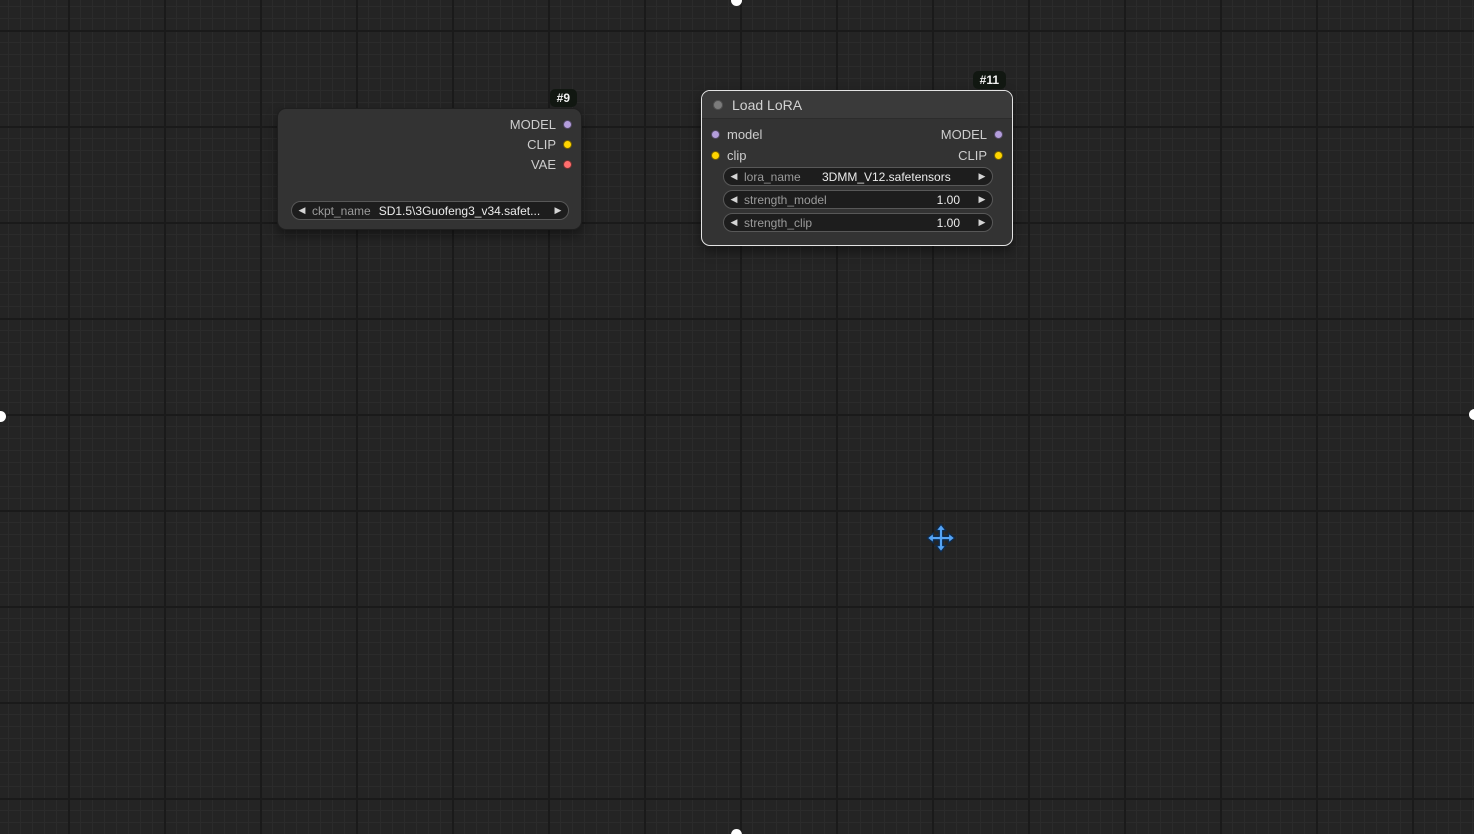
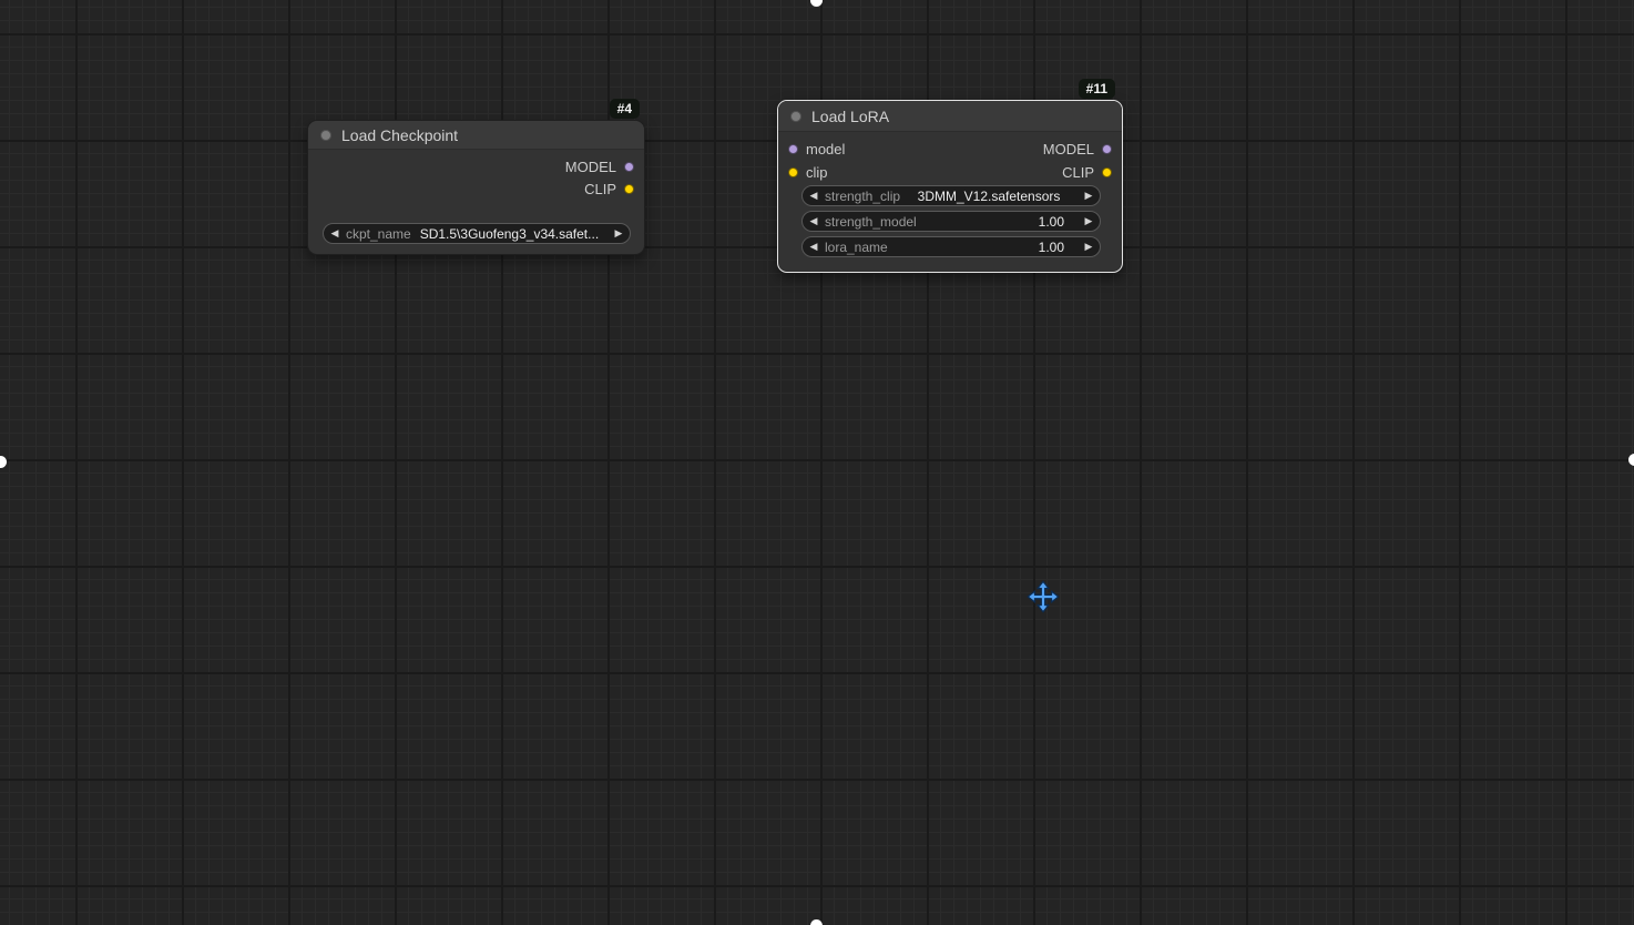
- #9
+ #4
+ Load Checkpoint
  MODEL
  CLIP
- VAE
  ◀
  ckpt_name
  SD1.5\3Guofeng3_v34.safet...
  ▶
  #11
  Load LoRA
  model
  MODEL
  clip
  CLIP
  ◀
- lora_name
+ strength_clip
  3DMM_V12.safetensors
  ▶
  ◀
  strength_model
  1.00
  ▶
  ◀
- strength_clip
+ lora_name
  1.00
  ▶
